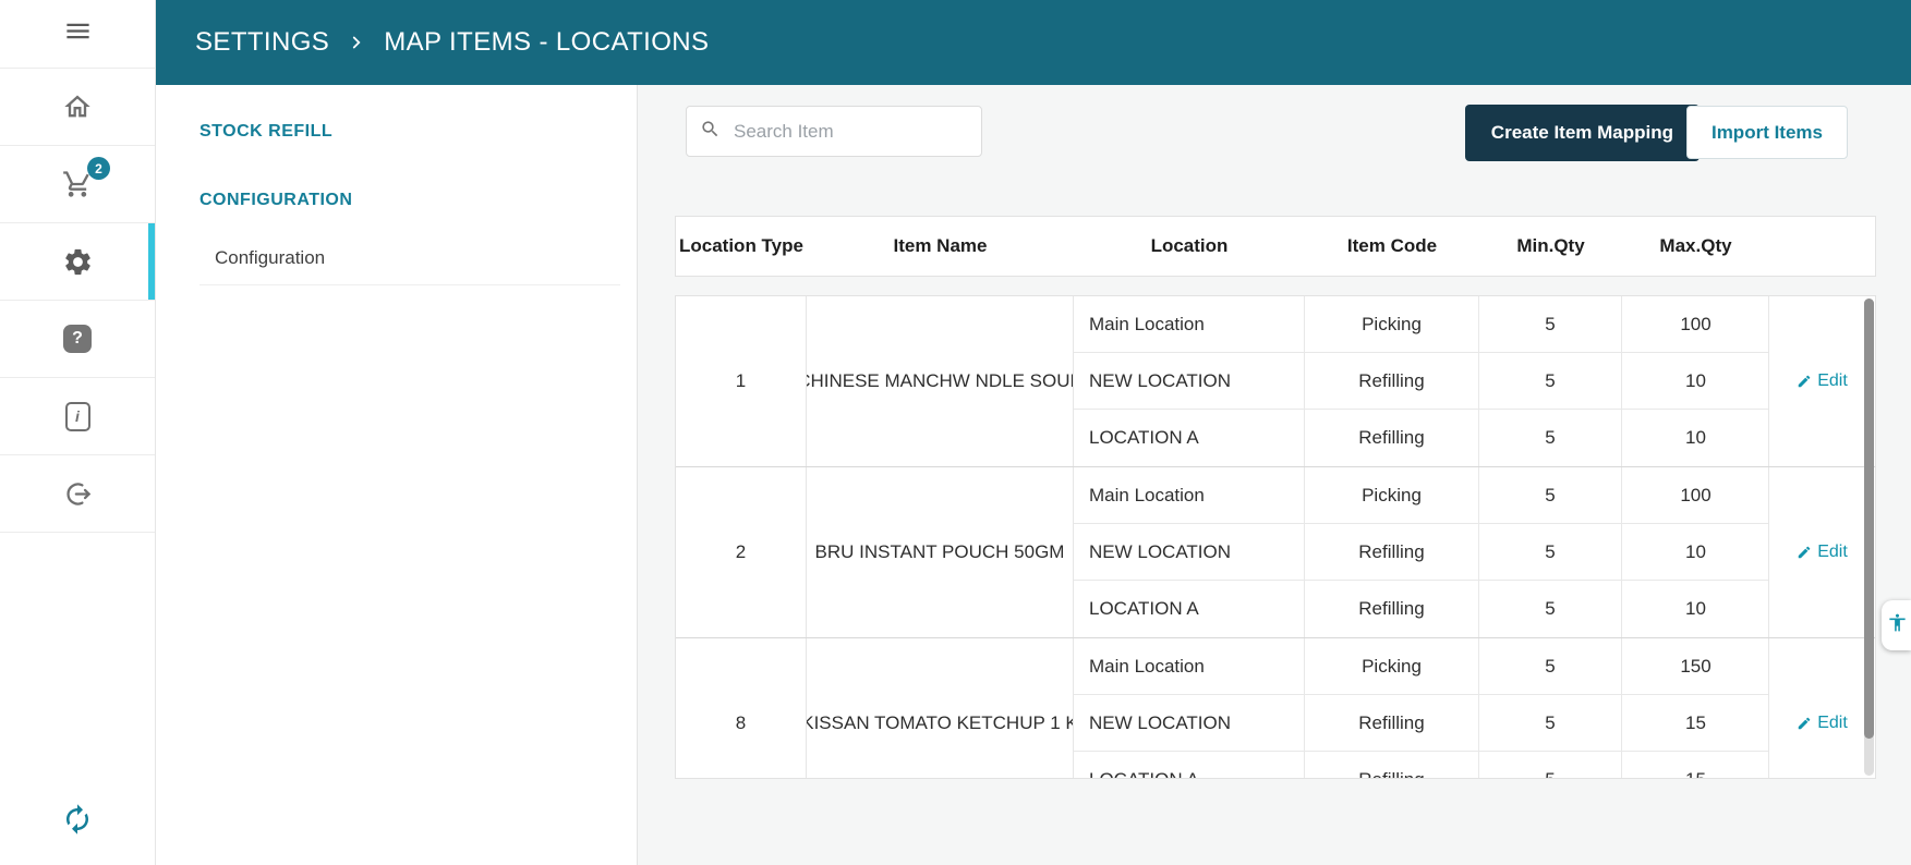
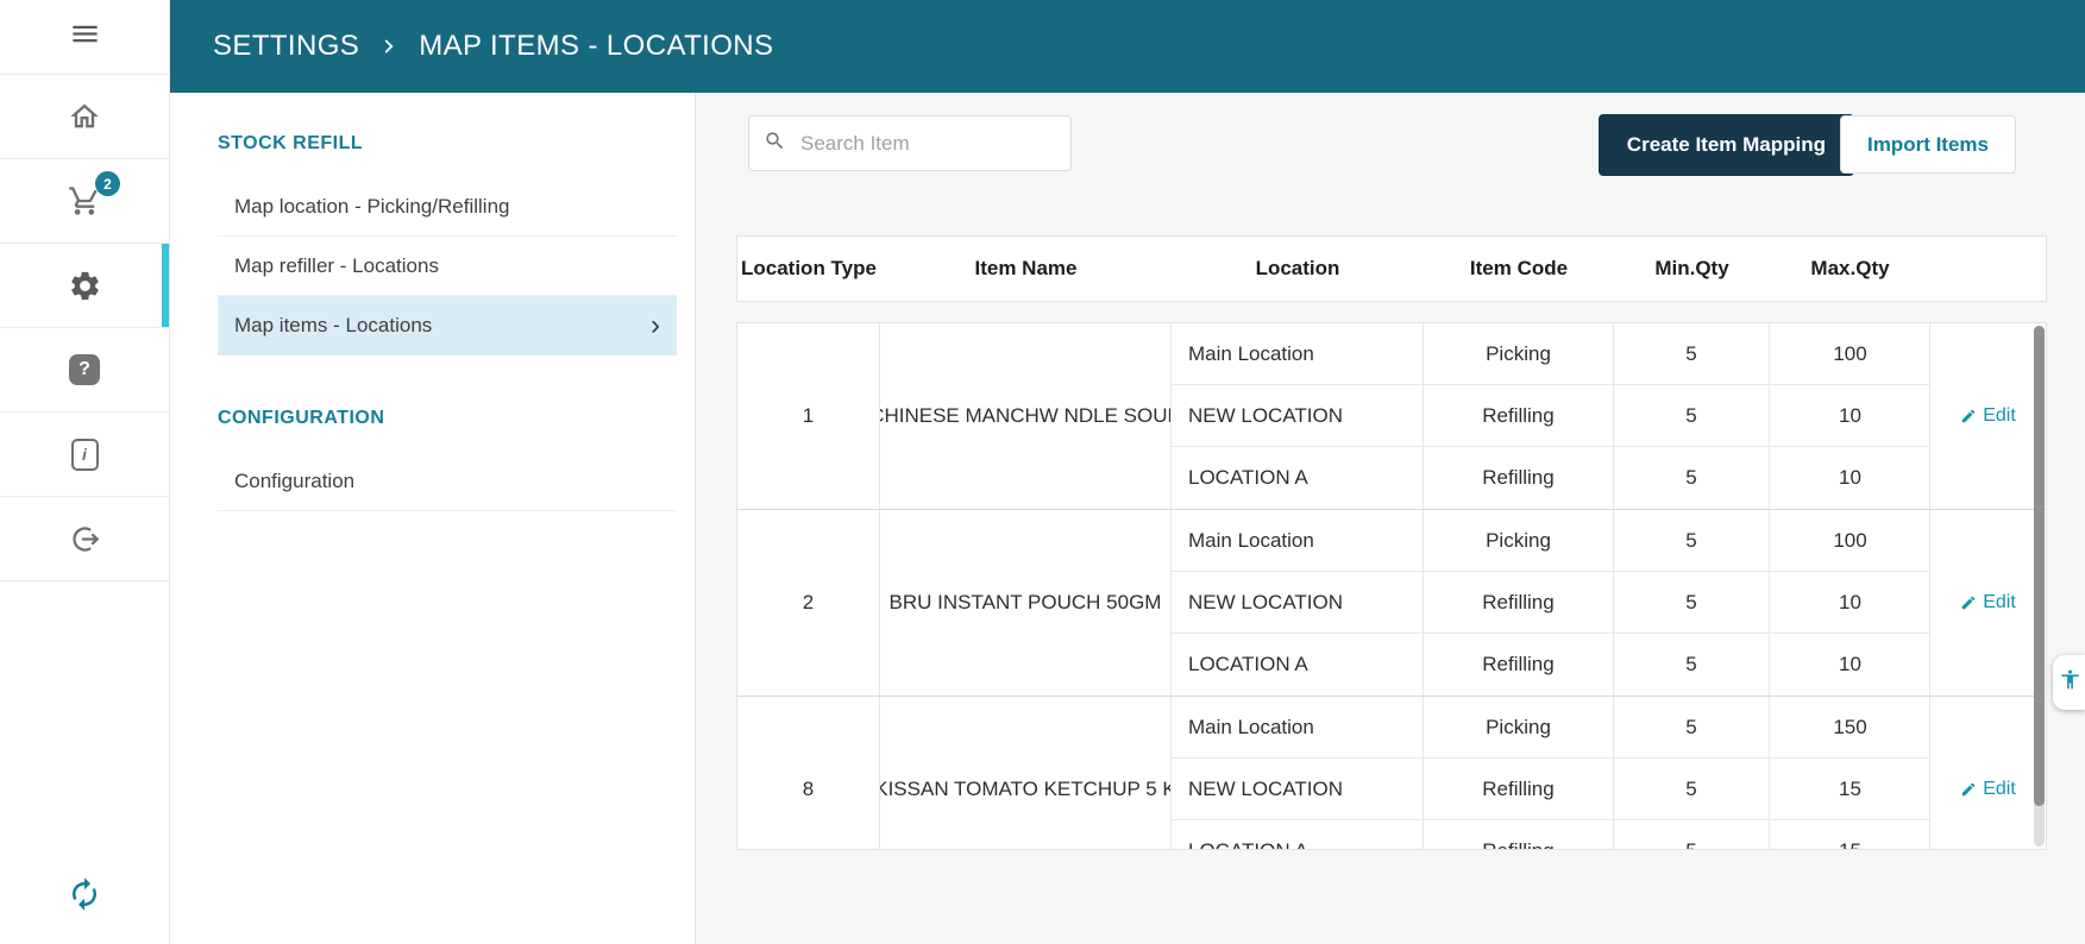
  2
  ?
  i
  SETTINGS
  MAP ITEMS - LOCATIONS
  STOCK REFILL
+ Map location - Picking/Refilling
+ Map refiller - Locations
+ Map items - Locations
+ ›
  CONFIGURATION
  Configuration
  Search Item
  Create Item Mapping
  Import Items
  Location Type
  Item Name
  Location
  Item Code
  Min.Qty
  Max.Qty
  1
  HINESE MANCHW NDLE SOU
  Main Location
  Picking
  5
  100
  NEW LOCATION
  Refilling
  5
  10
  LOCATION A
  Refilling
  5
  10
  Edit
  2
  BRU INSTANT POUCH 50GM
  Main Location
  Picking
  5
  100
  NEW LOCATION
  Refilling
  5
  10
  LOCATION A
  Refilling
  5
  10
  Edit
  8
- KISSAN TOMATO KETCHUP 1 K
+ KISSAN TOMATO KETCHUP 5 K
  Main Location
  Picking
  5
  150
  NEW LOCATION
  Refilling
  5
  15
  Edit
